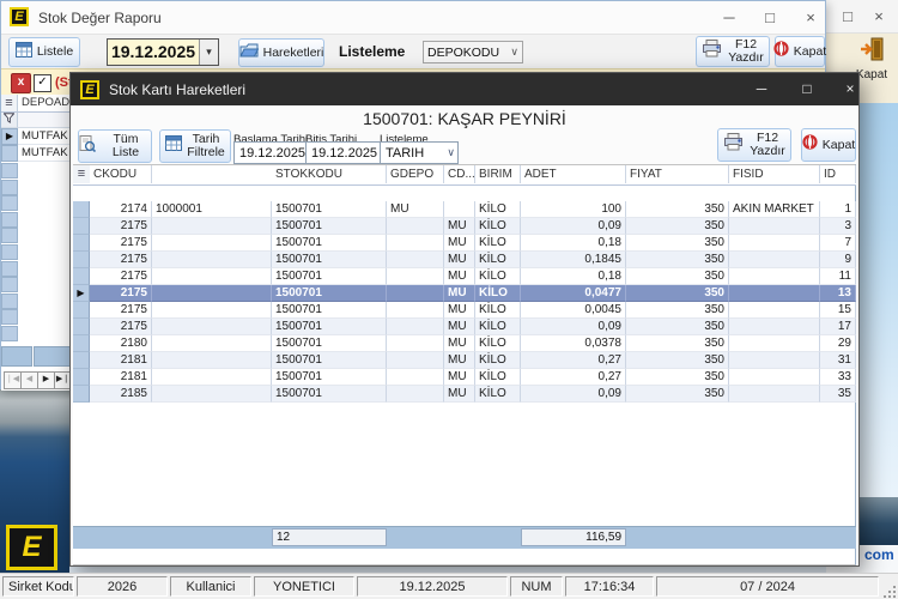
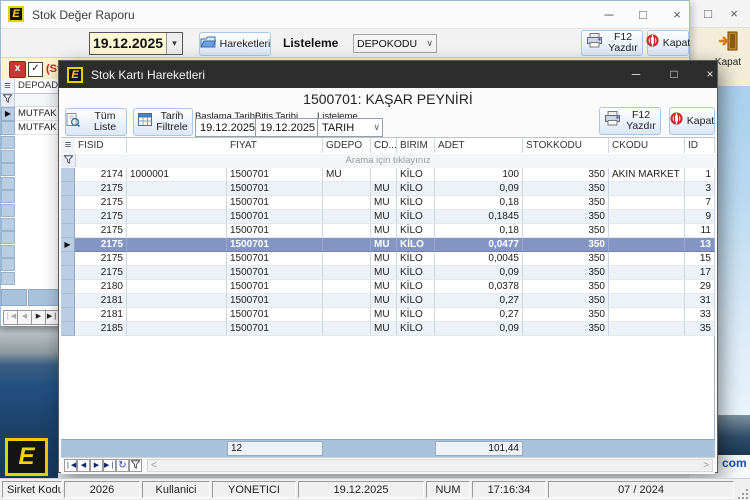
  com
  □
  ×
  Kapat
  E
  E
  Stok Değer Raporu
  ─
  □
  ×
- Listele
  19.12.2025
  ▾
  Hareketleri
  Listeleme
  DEPOKODU
  ∨
  F12
  Yazdır
  Kapat
  x
  ✓
  ≡
  DEPOAD
  ▶
  MUTFAK
  MUTFAK
  E
  Stok Kartı Hareketleri
  ─
  □
  ×
  1500701: KAŞAR PEYNİRİ
  Tüm Liste
  Tarih
  Filtrele
  Başlama Tarihi
  19.12.2025
  Bitiş Tarihi
  19.12.2025
  Listeleme
  TARIH
  ∨
  F12
  Yazdır
  Kapat
  ≡
- CKODU
+ FISID
- STOKKODU
+ FIYAT
  GDEPO
  CD...
  BIRIM
  ADET
- FIYAT
+ STOKKODU
- FISID
+ CKODU
  ID
+ Arama için tıklayınız
  2174
  1000001
  1500701
  MU
  KİLO
  100
  350
  AKIN MARKET
  1
  2175
  1500701
  MU
  KİLO
  0,09
  350
  3
  2175
  1500701
  MU
  KİLO
  0,18
  350
  7
  2175
  1500701
  MU
  KİLO
  0,1845
  350
  9
  2175
  1500701
  MU
  KİLO
  0,18
  350
  11
  ▶
  2175
  1500701
  MU
  KİLO
  0,0477
  350
  13
  2175
  1500701
  MU
  KİLO
  0,0045
  350
  15
  2175
  1500701
  MU
  KİLO
  0,09
  350
  17
  2180
  1500701
  MU
  KİLO
  0,0378
  350
  29
  2181
  1500701
  MU
  KİLO
  0,27
  350
  31
  2181
  1500701
  MU
  KİLO
  0,27
  350
  33
  2185
  1500701
  MU
  KİLO
  0,09
  350
  35
  12
- 116,59
+ 101,44
+ ↻
+ <
+ >
  Sirket Kodu
  2026
  Kullanici
  YONETICI
  19.12.2025
  NUM
  17:16:34
  07 / 2024
